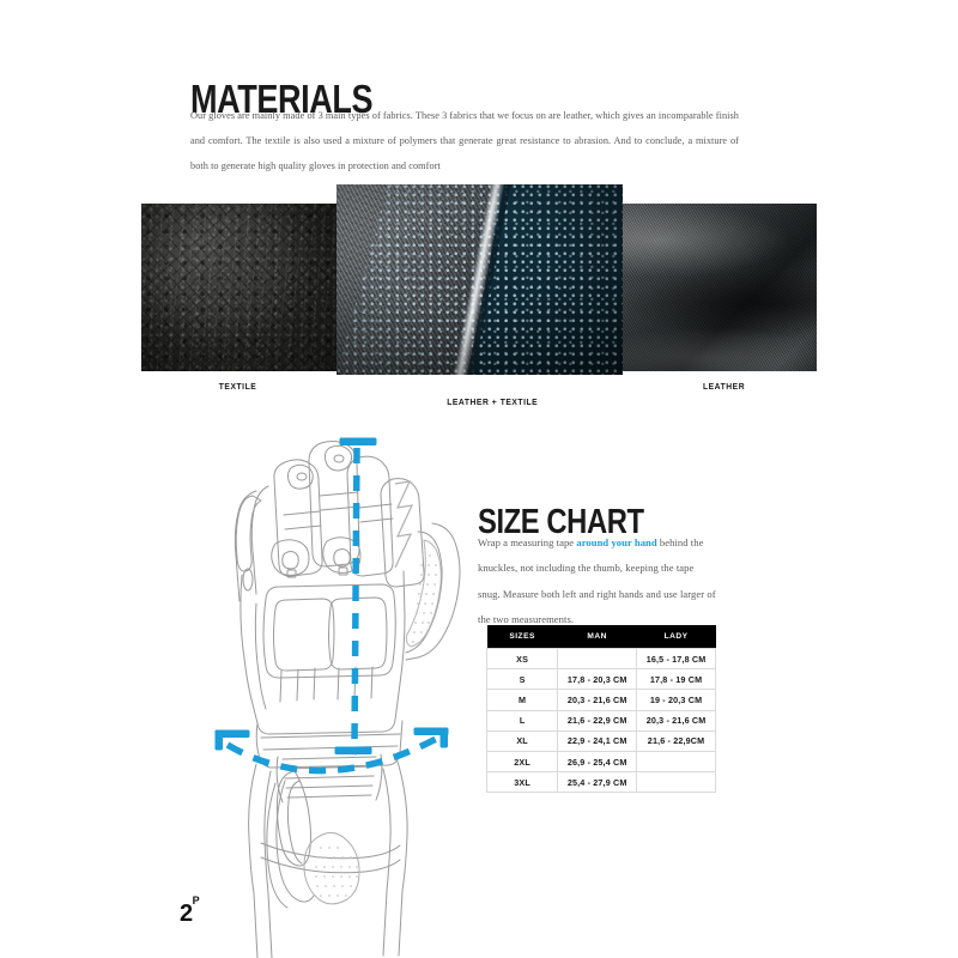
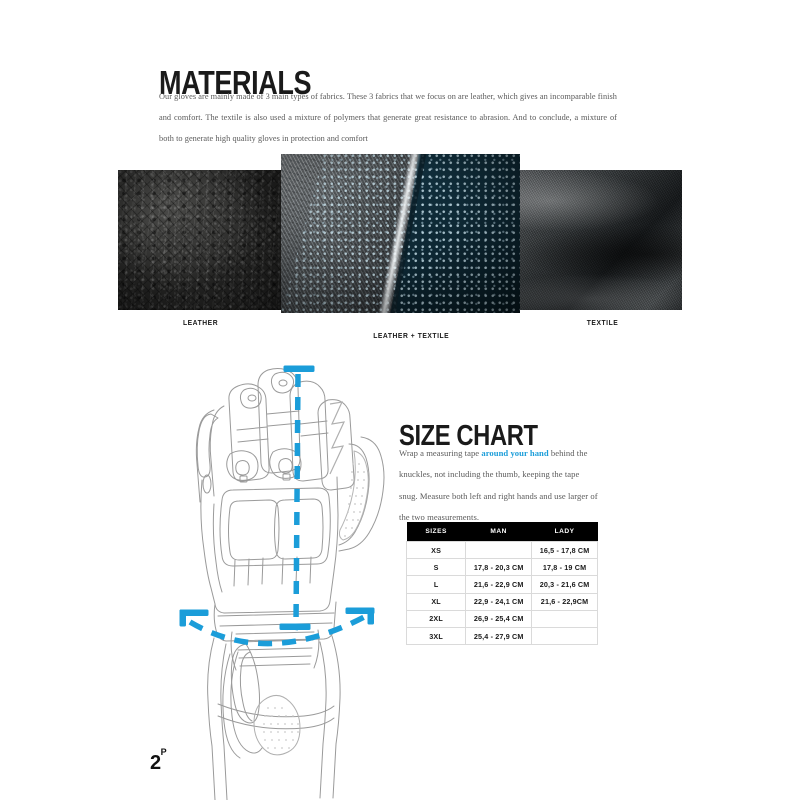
  MATERIALS
  Our gloves are mainly made of 3 main types of fabrics. These 3 fabrics that we focus on are leather, which gives an incomparable finish and comfort. The textile is also used a mixture of polymers that generate great resistance to abrasion. And to conclude, a mixture of both to generate high quality gloves in protection and comfort
- TEXTILE
+ LEATHER
  LEATHER + TEXTILE
- LEATHER
+ TEXTILE
  SIZE CHART
  Wrap a measuring tape around your hand behind the knuckles, not including the thumb, keeping the tape snug. Measure both left and right hands and use larger of the two measurements.
  XS		16,5 - 17,8 CM
  S	17,8 - 20,3 CM	17,8 - 19 CM
- M	20,3 - 21,6 CM	19 - 20,3 CM
  L	21,6 - 22,9 CM	20,3 - 21,6 CM
  XL	22,9 - 24,1 CM	21,6 - 22,9CM
  2XL	26,9 - 25,4 CM
  3XL	25,4 - 27,9 CM
  2P
